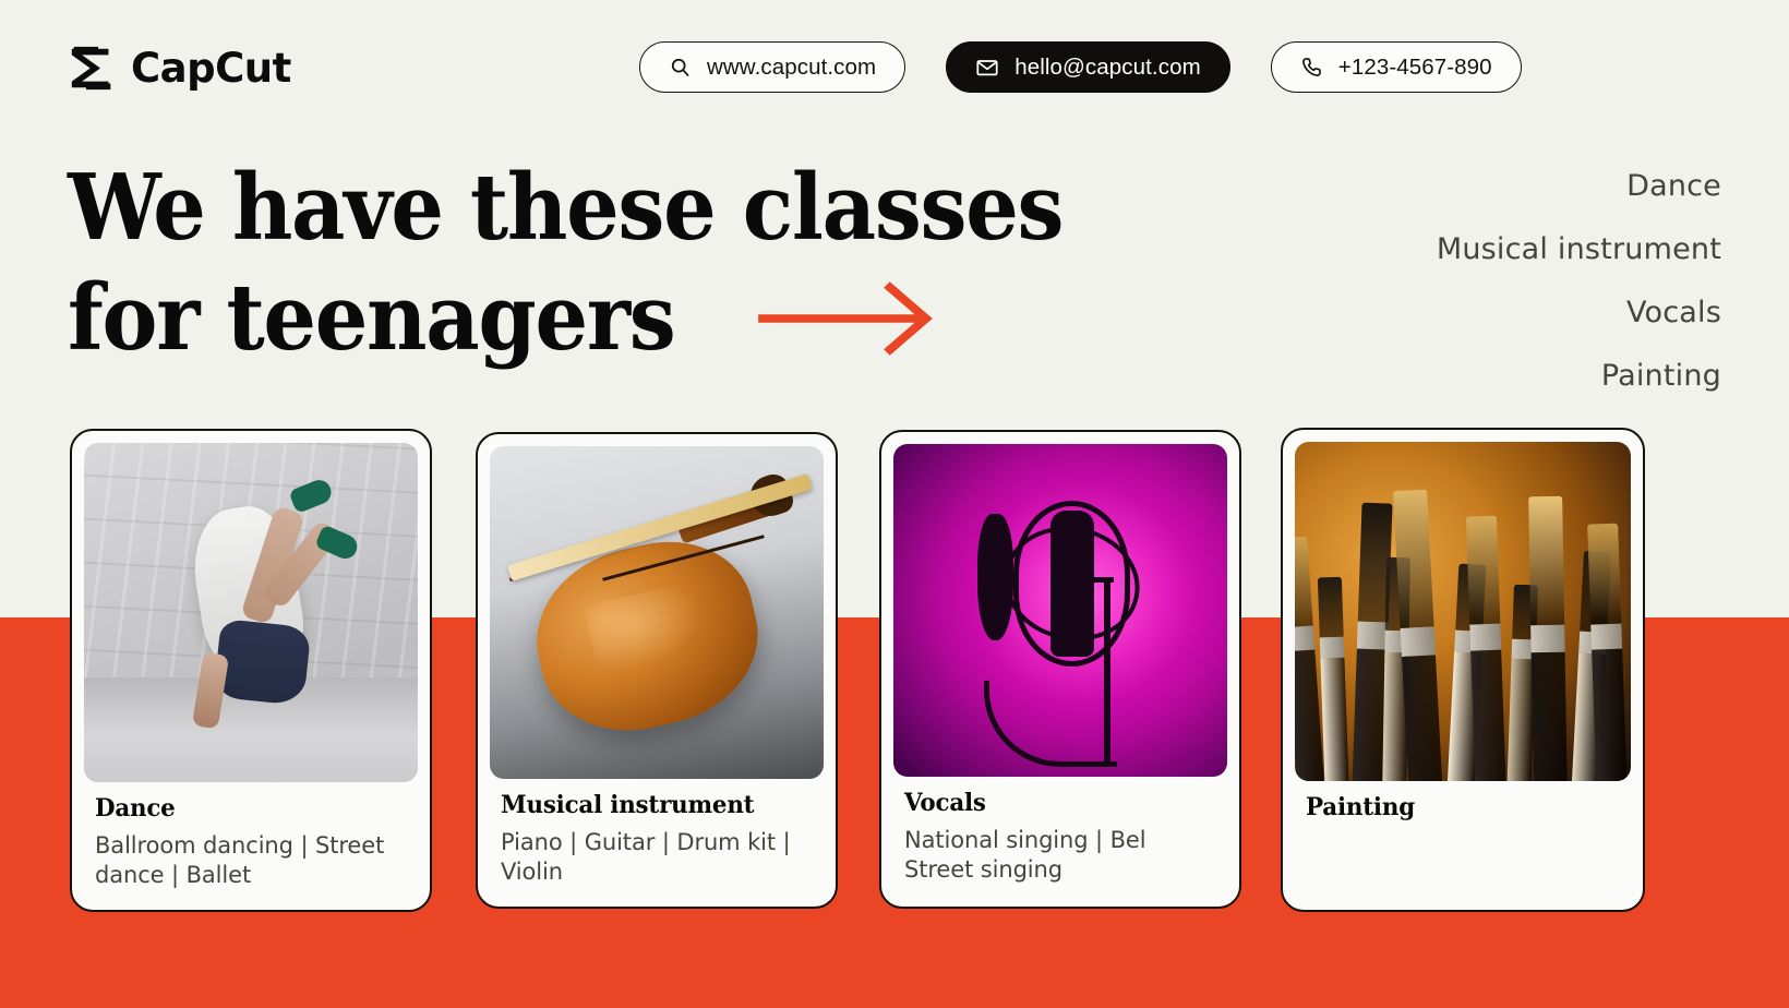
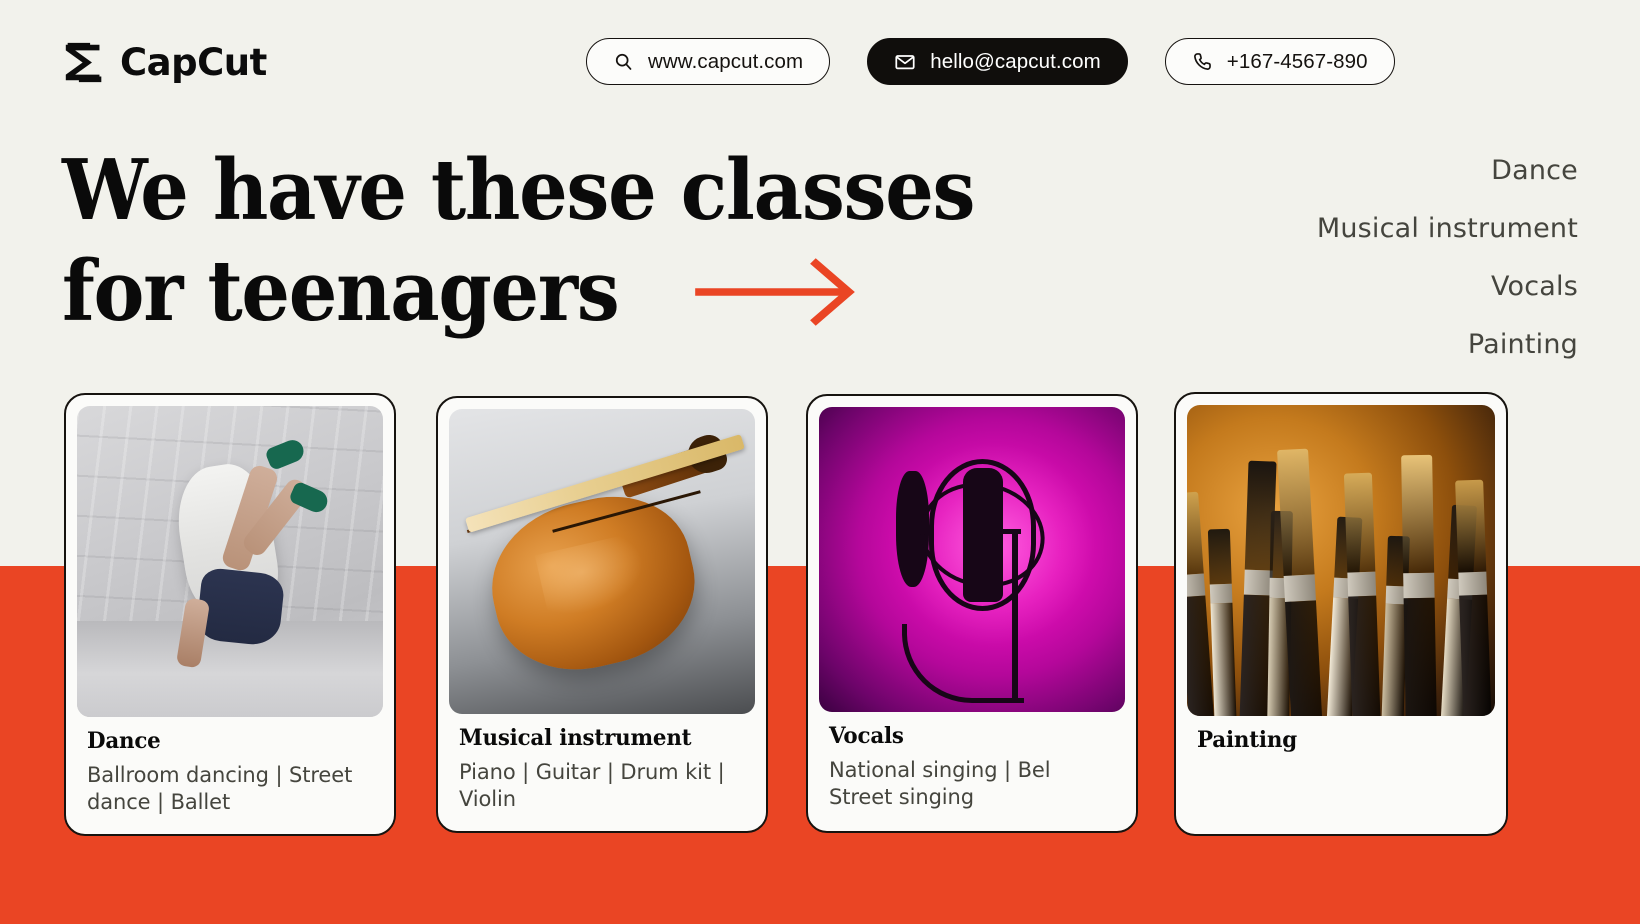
  CapCut
  www.capcut.com
  hello@capcut.com
- +123-4567-890
+ +167-4567-890
  We have these classes
  for teenagers
  Dance
  Musical instrument
  Vocals
  Painting
  Dance
  Ballroom dancing | Street dance | Ballet
  Musical instrument
  Piano | Guitar | Drum kit | Violin
  Vocals
  National singing | Bel Street singing
  Painting
